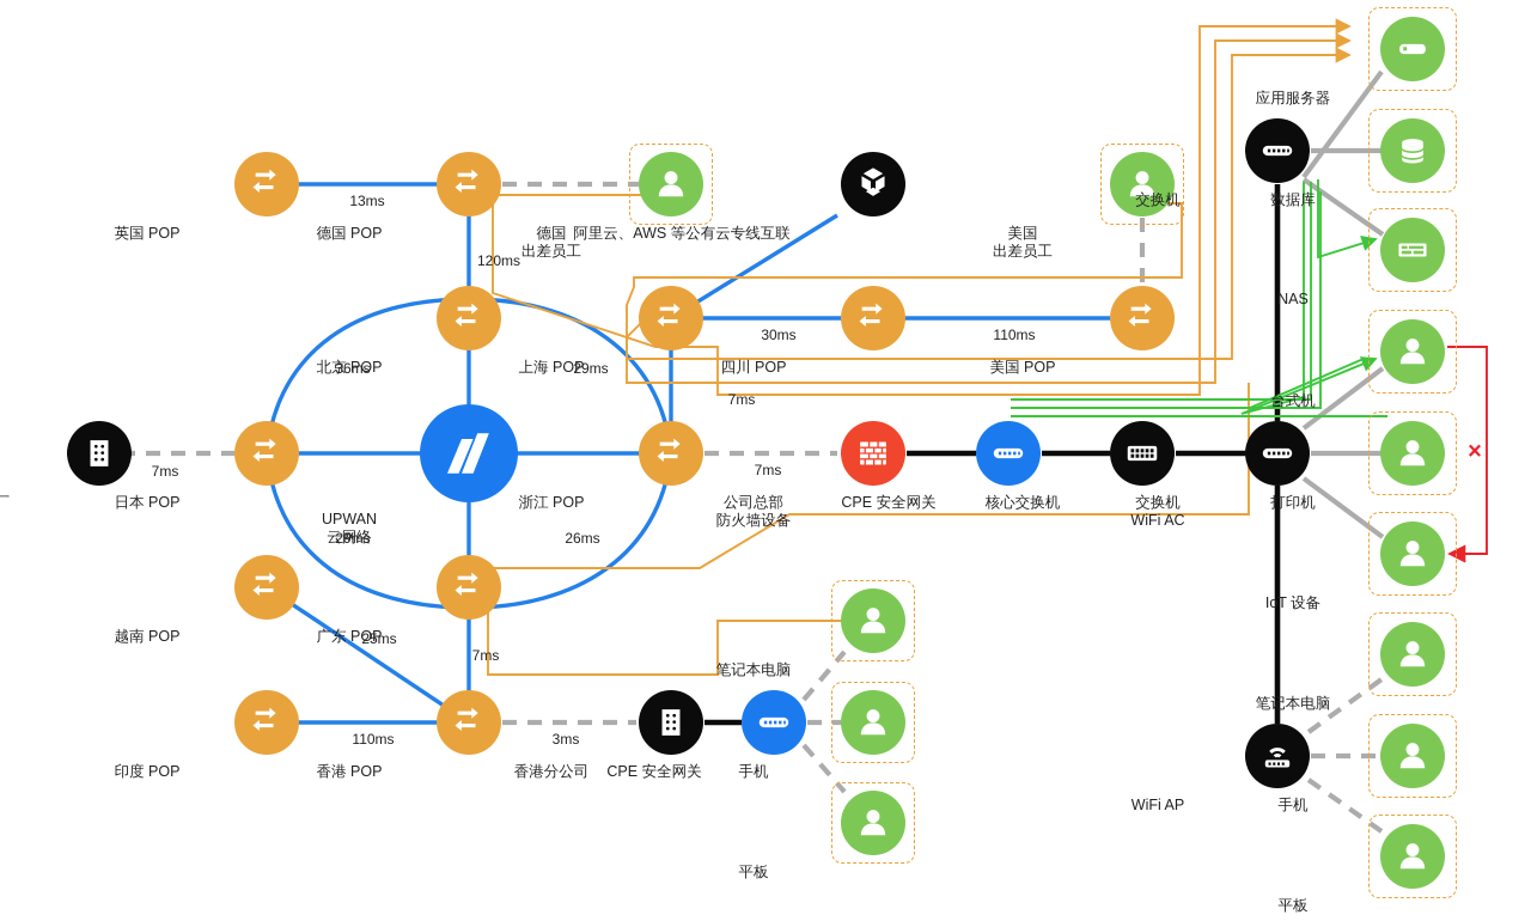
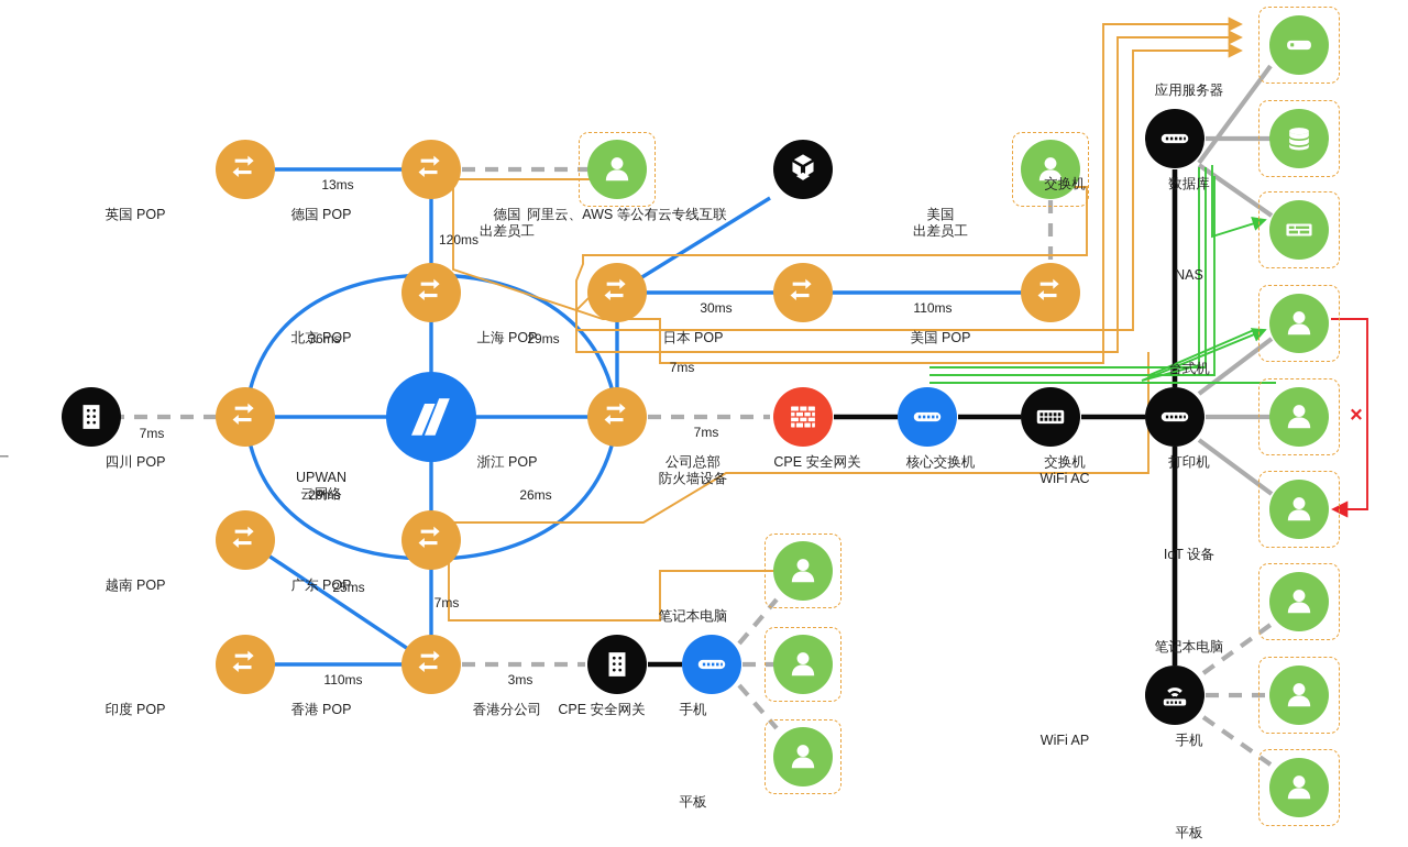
  ×
  英国 POP
  德国 POP
  德国
  出差员工
  阿里云、AWS 等公有云专线互联
  美国
  出差员工
  北京 POP
  上海 POP
- 四川 POP
+ 日本 POP
  美国 POP
- 日本 POP
+ 四川 POP
  UPWAN
  云网络
  浙江 POP
  公司总部
  防火墙设备
  CPE 安全网关
  核心交换机
  交换机
  WiFi AC
  交换机
  WiFi AP
  越南 POP
  广东 POP
  印度 POP
  香港 POP
  香港分公司
  CPE 安全网关
  笔记本电脑
  手机
  平板
  应用服务器
  数据库
  NAS
  台式机
  打印机
  IoT 设备
  笔记本电脑
  手机
  平板
  13ms
  120ms
  36ms
  29ms
  30ms
  110ms
  7ms
  7ms
  7ms
  29ms
  26ms
  25ms
  7ms
  110ms
  3ms
